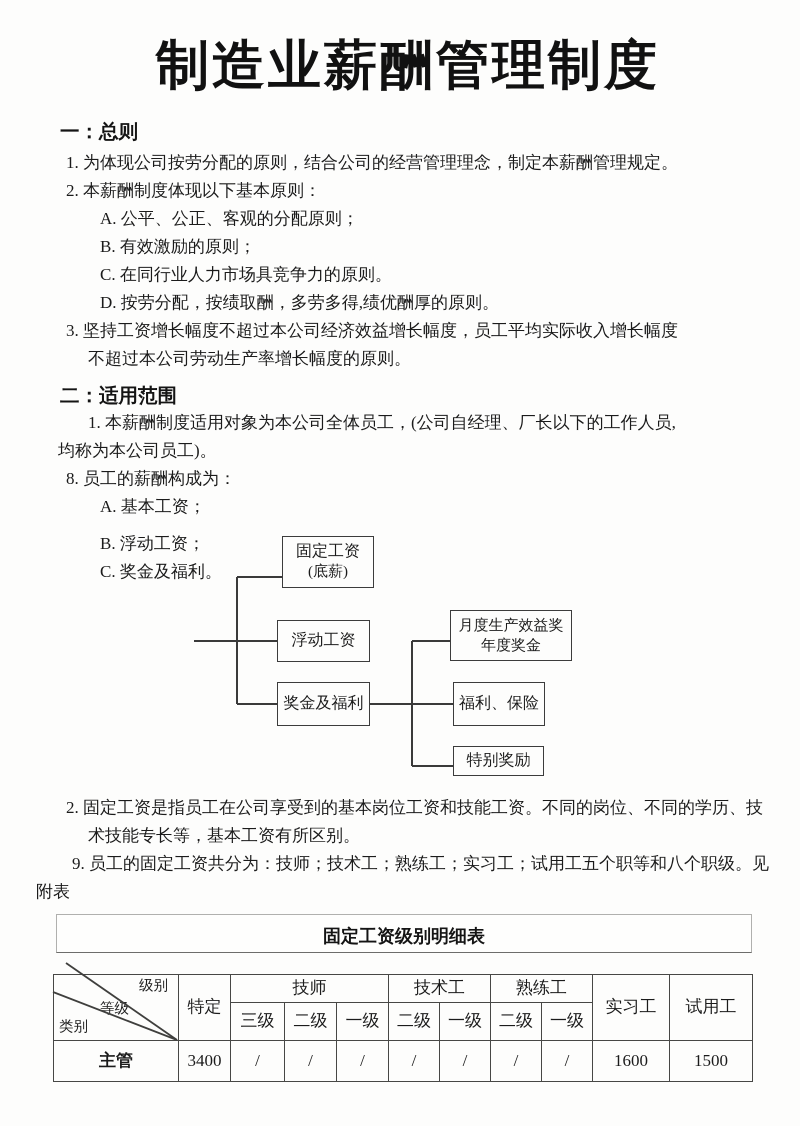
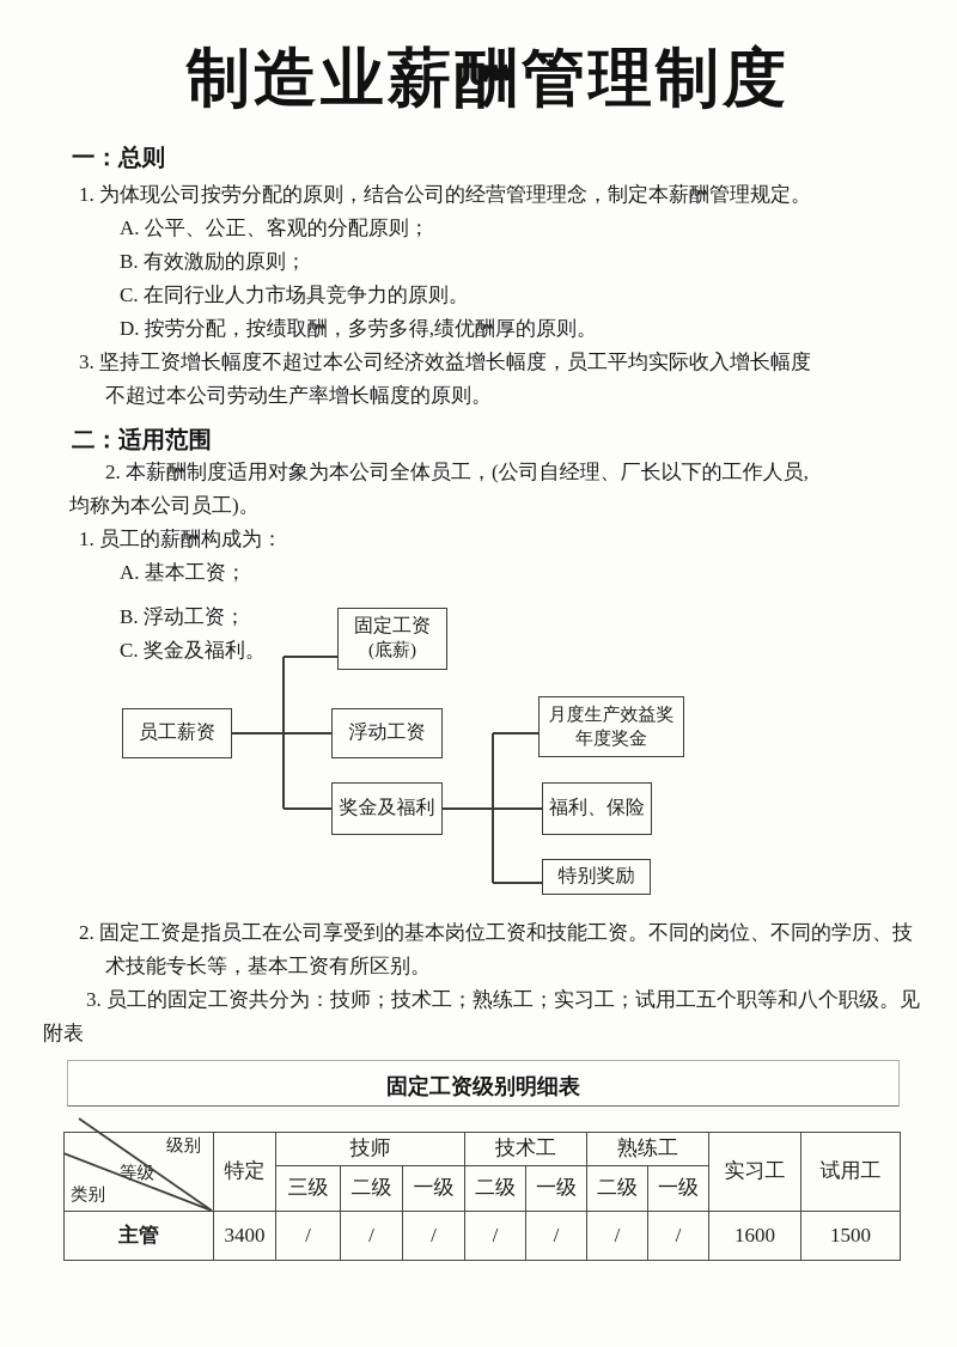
  制造业薪酬管理制度
  一：总则
  1. 为体现公司按劳分配的原则，结合公司的经营管理理念，制定本薪酬管理规定。
- 2. 本薪酬制度体现以下基本原则：
  A. 公平、公正、客观的分配原则；
  B. 有效激励的原则；
  C. 在同行业人力市场具竞争力的原则。
  D. 按劳分配，按绩取酬，多劳多得,绩优酬厚的原则。
  3. 坚持工资增长幅度不超过本公司经济效益增长幅度，员工平均实际收入增长幅度不超过本公司劳动生产率增长幅度的原则。
  二：适用范围
- 1. 本薪酬制度适用对象为本公司全体员工，(公司自经理、厂长以下的工作人员,均称为本公司员工)。
+ 2. 本薪酬制度适用对象为本公司全体员工，(公司自经理、厂长以下的工作人员,均称为本公司员工)。
- 8. 员工的薪酬构成为：
+ 1. 员工的薪酬构成为：
  A. 基本工资；
  B. 浮动工资；
  C. 奖金及福利。
+ 员工薪资
  固定工资
  (底薪)
  浮动工资
  奖金及福利
  月度生产效益奖
  年度奖金
  福利、保险
  特别奖励
  2. 固定工资是指员工在公司享受到的基本岗位工资和技能工资。不同的岗位、不同的学历、技术技能专长等，基本工资有所区别。
- 9. 员工的固定工资共分为：技师；技术工；熟练工；实习工；试用工五个职等和八个职级。见附表
+ 3. 员工的固定工资共分为：技师；技术工；熟练工；实习工；试用工五个职等和八个职级。见附表
  固定工资级别明细表
  级别 等级 类别	特定	技师	技术工	熟练工	实习工	试用工
  三级	二级	一级	二级	一级	二级	一级
  主管	3400	/	/	/	/	/	/	/	1600	1500
